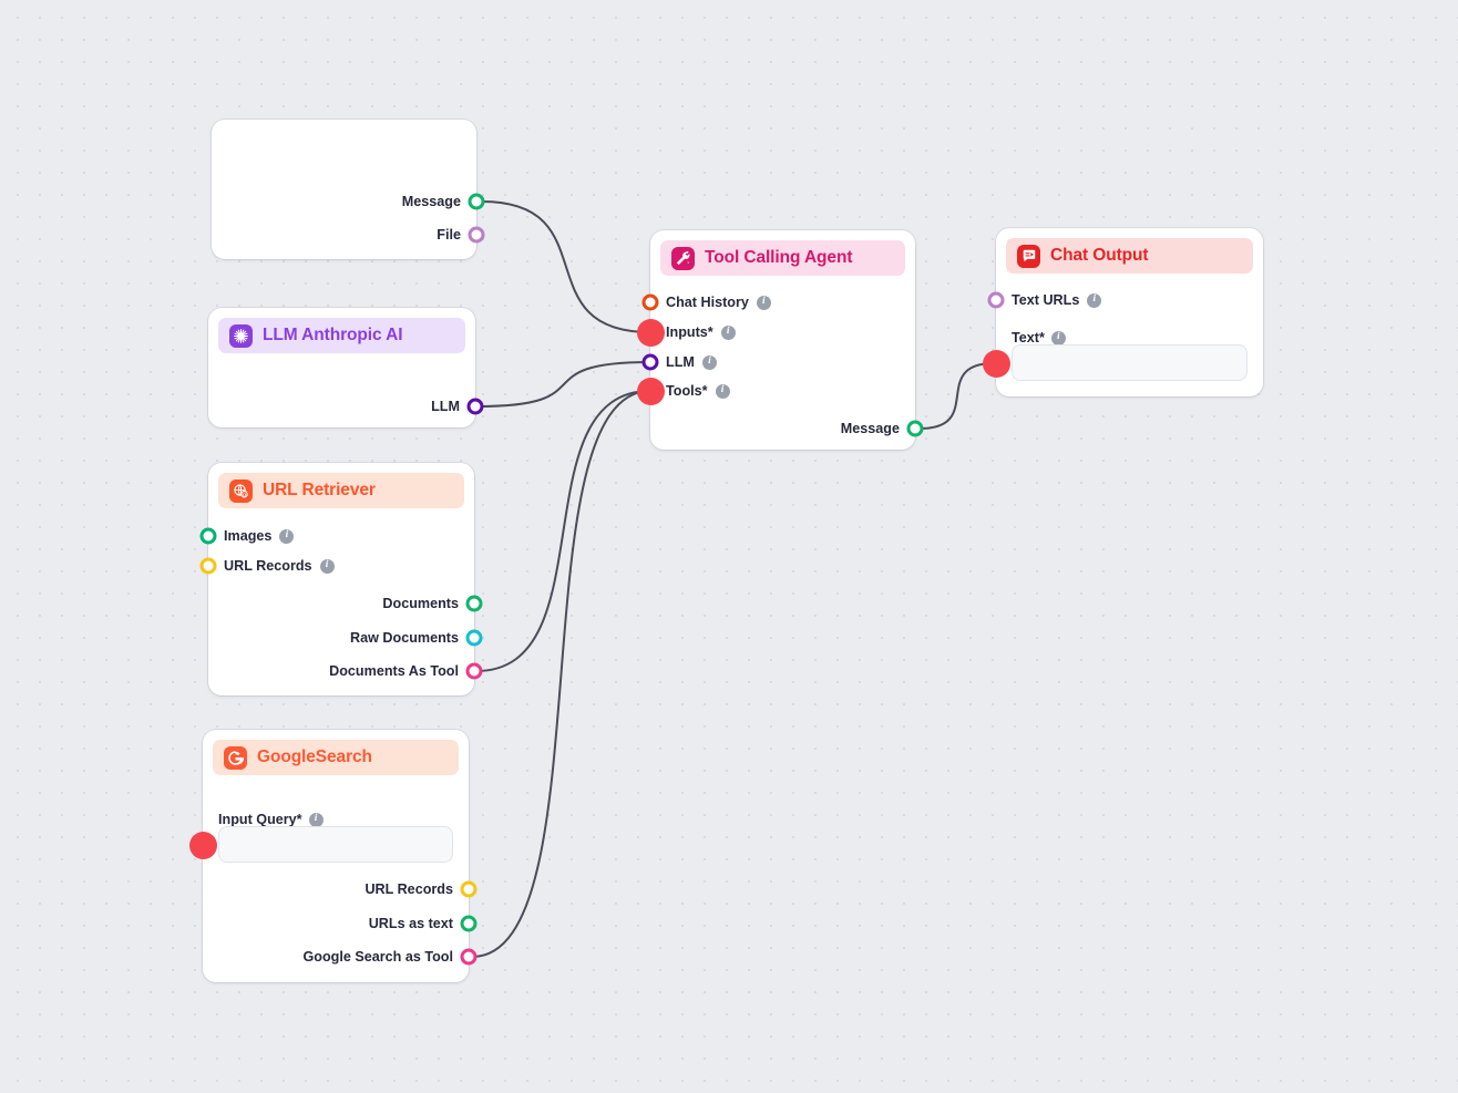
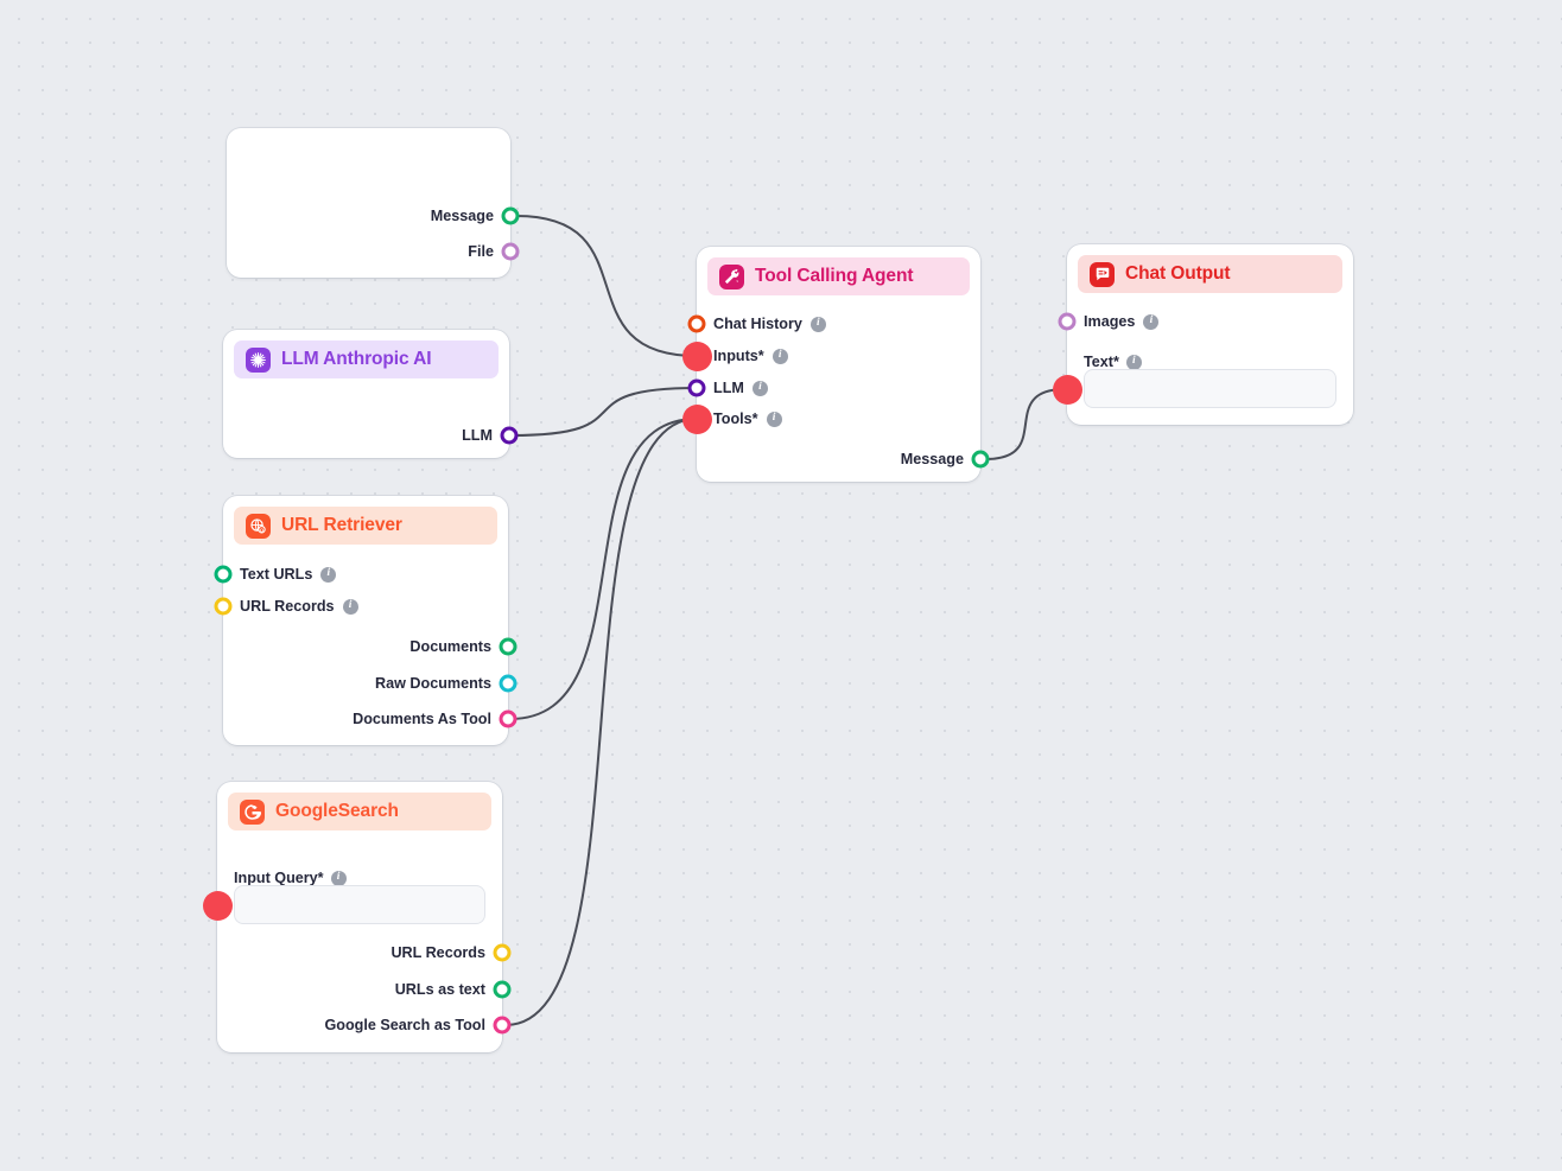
  Message
  File
  LLM Anthropic AI
  LLM
  URL Retriever
- Images
+ Text URLs
  i
  URL Records
  i
  Documents
  Raw Documents
  Documents As Tool
  GoogleSearch
  URL Records
  URLs as text
  Google Search as Tool
  Input Query*
  i
  Tool Calling Agent
  Chat History
  i
  Inputs*
  i
  LLM
  i
  Tools*
  i
  Message
  Chat Output
- Text URLs
+ Images
  i
  Text*
  i
